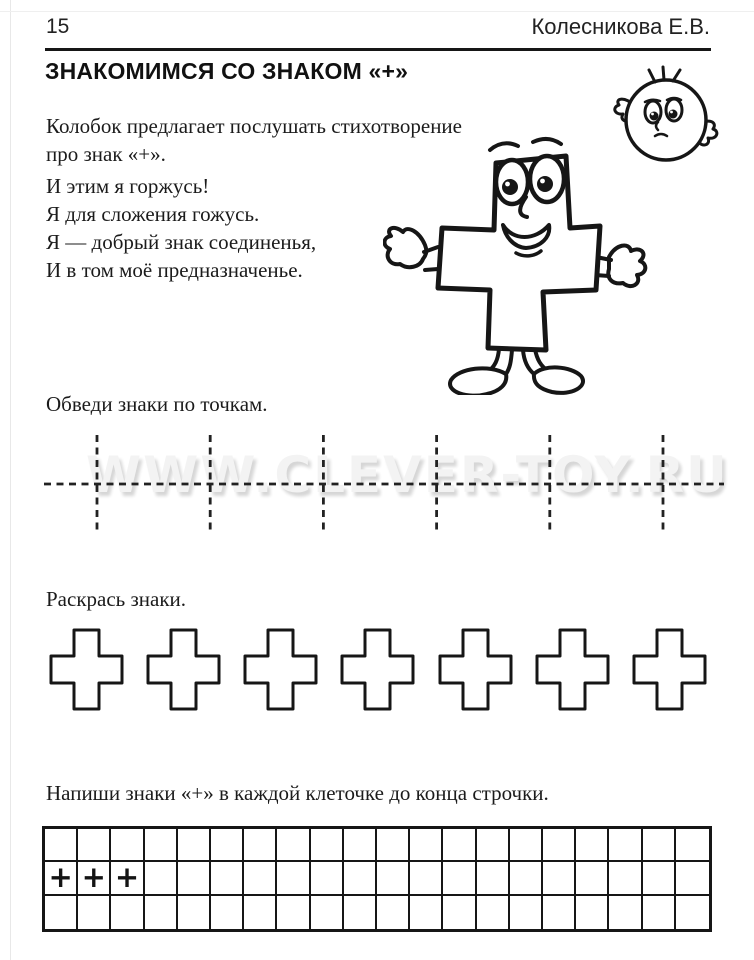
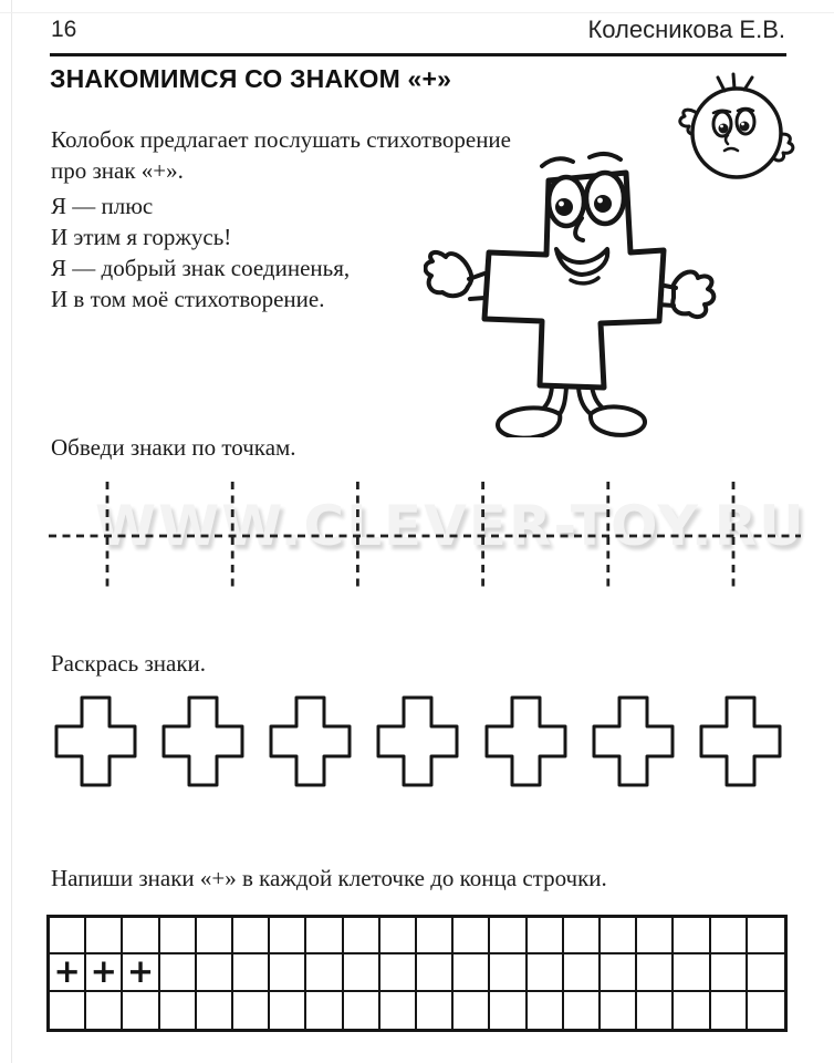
- 15
+ 16
  Колесникова Е.В.
  ЗНАКОМИМСЯ СО ЗНАКОМ «+»
  Колобок предлагает послушать стихотворение
  про знак «+».
+ Я — плюс
  И этим я горжусь!
- Я для сложения гожусь.
  Я — добрый знак соединенья,
- И в том моё предназначенье.
+ И в том моё стихотворение.
  Обведи знаки по точкам.
  WWW.CLEVER-TOY.RU
  Раскрась знаки.
  Напиши знаки «+» в каждой клеточке до конца строчки.
  +
  +
  +
